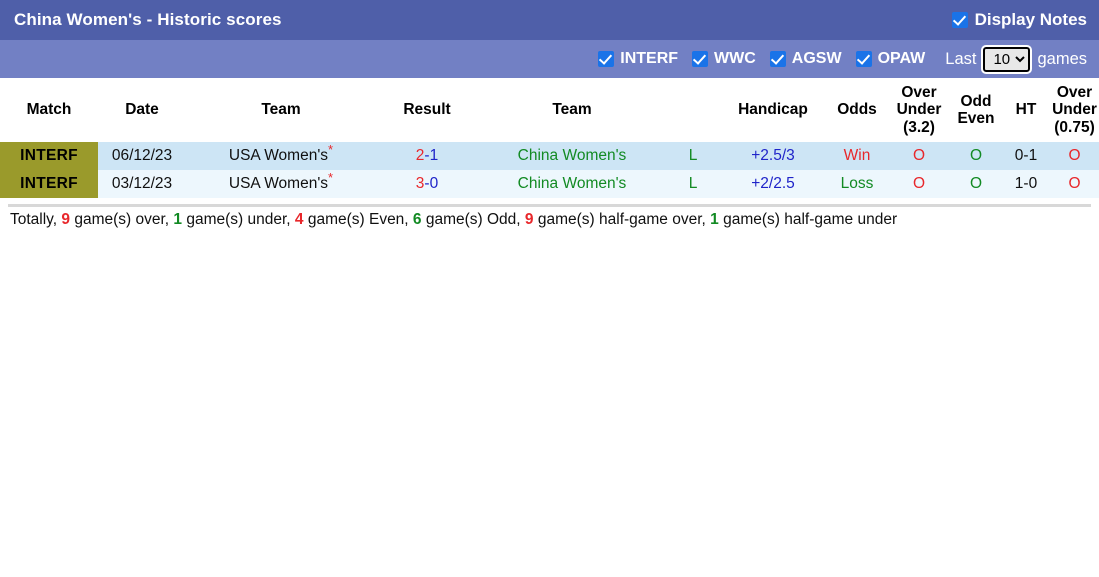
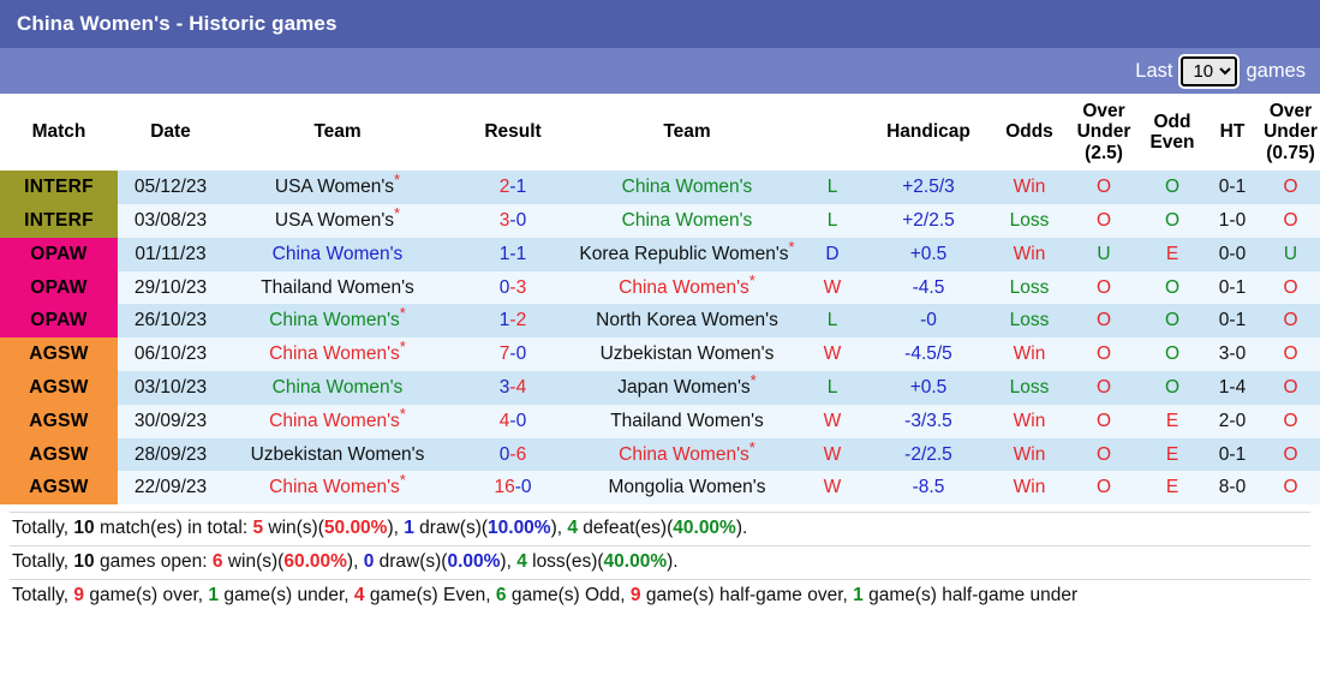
- China Women's - Historic scores
+ China Women's - Historic games
- Display Notes
- INTERF
- WWC
- AGSW
- OPAW
  Last
  10
  games
- Match	Date	Team	Result	Team		Handicap	Odds	Over Under (3.2)	Odd Even	HT	Over Under (0.75)
+ Match	Date	Team	Result	Team		Handicap	Odds	Over Under (2.5)	Odd Even	HT	Over Under (0.75)
- INTERF	06/12/23	USA Women's*	2-1	China Women's	L	+2.5/3	Win	O	O	0-1	O
+ INTERF	05/12/23	USA Women's*	2-1	China Women's	L	+2.5/3	Win	O	O	0-1	O
- INTERF	03/12/23	USA Women's*	3-0	China Women's	L	+2/2.5	Loss	O	O	1-0	O
+ INTERF	03/08/23	USA Women's*	3-0	China Women's	L	+2/2.5	Loss	O	O	1-0	O
+ OPAW	01/11/23	China Women's	1-1	Korea Republic Women's*	D	+0.5	Win	U	E	0-0	U
+ OPAW	29/10/23	Thailand Women's	0-3	China Women's*	W	-4.5	Loss	O	O	0-1	O
+ OPAW	26/10/23	China Women's*	1-2	North Korea Women's	L	-0	Loss	O	O	0-1	O
+ AGSW	06/10/23	China Women's*	7-0	Uzbekistan Women's	W	-4.5/5	Win	O	O	3-0	O
+ AGSW	03/10/23	China Women's	3-4	Japan Women's*	L	+0.5	Loss	O	O	1-4	O
+ AGSW	30/09/23	China Women's*	4-0	Thailand Women's	W	-3/3.5	Win	O	E	2-0	O
+ AGSW	28/09/23	Uzbekistan Women's	0-6	China Women's*	W	-2/2.5	Win	O	E	0-1	O
+ AGSW	22/09/23	China Women's*	16-0	Mongolia Women's	W	-8.5	Win	O	E	8-0	O
+ Totally, 10 match(es) in total: 5 win(s)(50.00%), 1 draw(s)(10.00%), 4 defeat(es)(40.00%).
+ Totally, 10 games open: 6 win(s)(60.00%), 0 draw(s)(0.00%), 4 loss(es)(40.00%).
  Totally, 9 game(s) over, 1 game(s) under, 4 game(s) Even, 6 game(s) Odd, 9 game(s) half-game over, 1 game(s) half-game under
